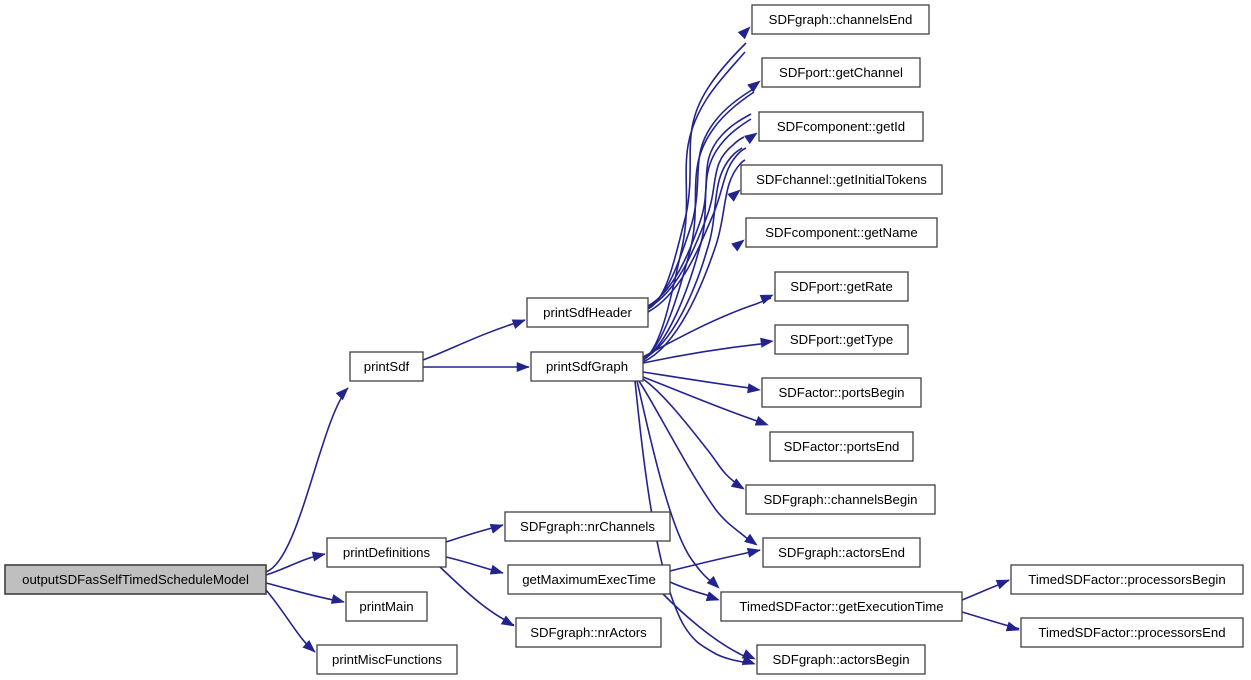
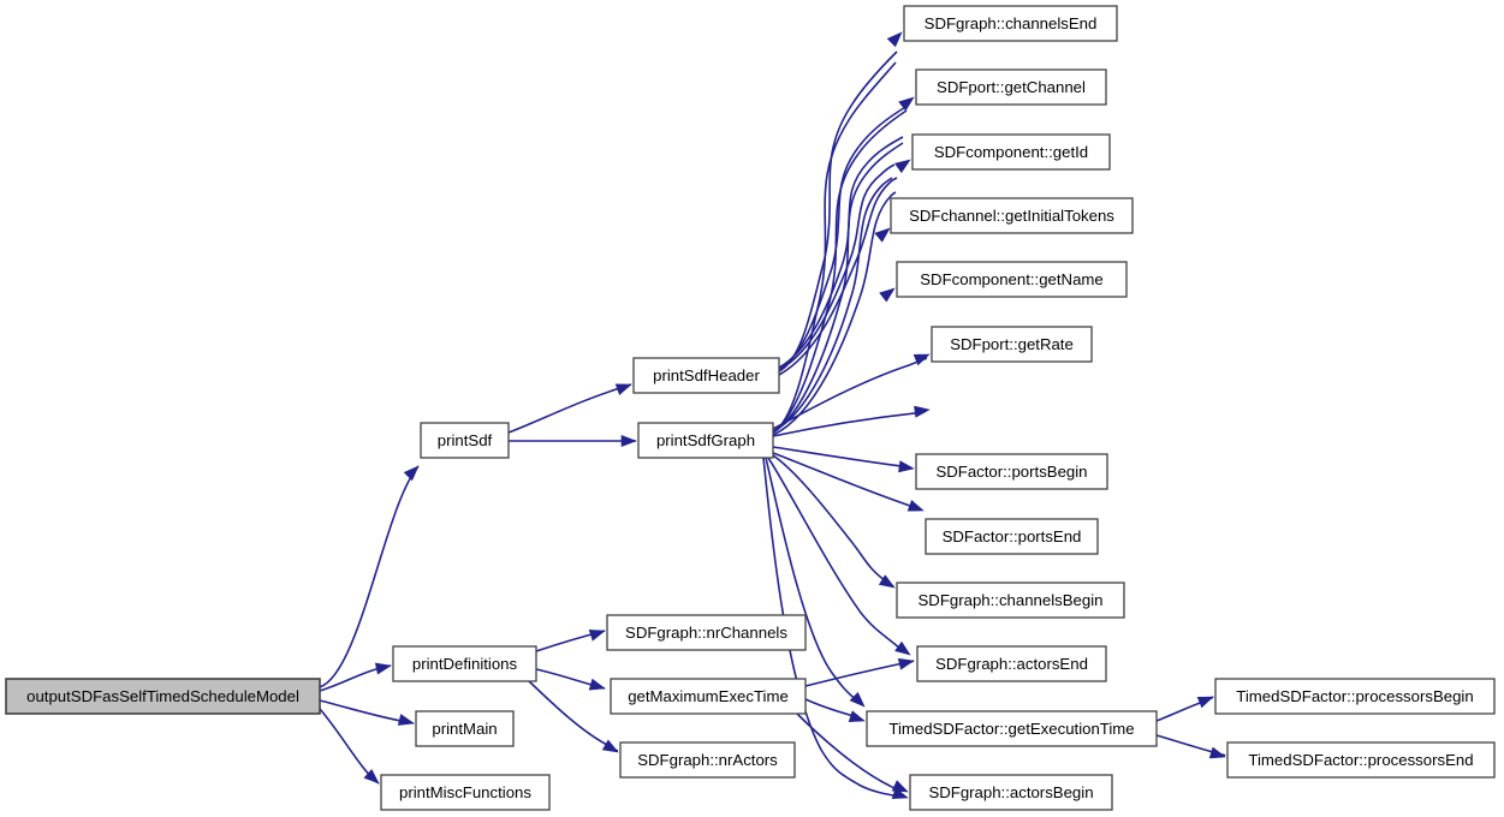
  outputSDFasSelfTimedScheduleModel
  printSdf
  printDefinitions
  printMain
  printMiscFunctions
  printSdfHeader
  printSdfGraph
  SDFgraph::nrChannels
  getMaximumExecTime
  SDFgraph::nrActors
  SDFgraph::channelsEnd
  SDFport::getChannel
  SDFcomponent::getId
  SDFchannel::getInitialTokens
  SDFcomponent::getName
  SDFport::getRate
- SDFport::getType
  SDFactor::portsBegin
  SDFactor::portsEnd
  SDFgraph::channelsBegin
  SDFgraph::actorsEnd
  TimedSDFactor::getExecutionTime
  SDFgraph::actorsBegin
  TimedSDFactor::processorsBegin
  TimedSDFactor::processorsEnd
